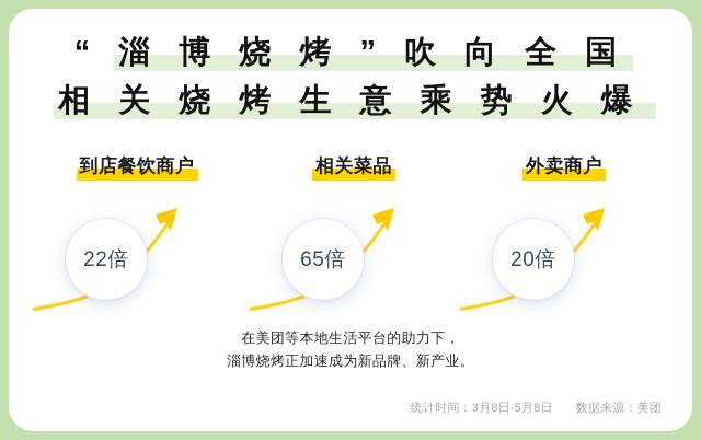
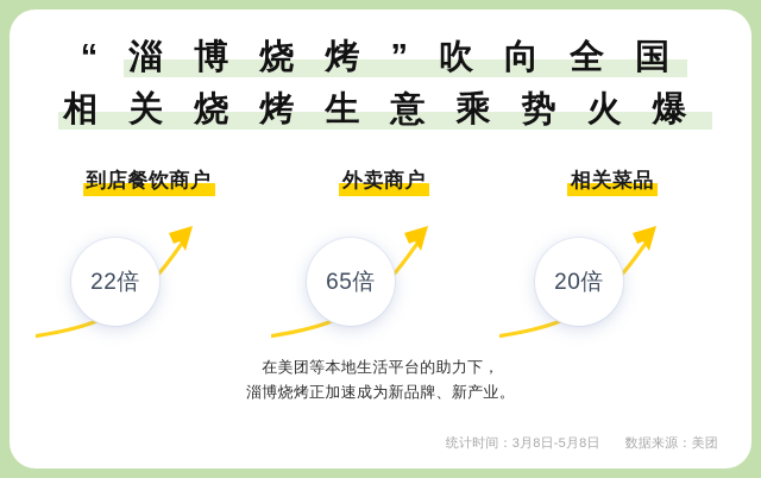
  “ 淄 博 烧 烤 ” 吹 向 全 国
  相 关 烧 烤 生 意 乘 势 火 爆
  到店餐饮商户
  22倍
- 相关菜品
+ 外卖商户
  65倍
- 外卖商户
+ 相关菜品
  20倍
  在美团等本地生活平台的助力下，
  淄博烧烤正加速成为新品牌、新产业。
  统计时间：3月8日-5月8日 数据来源：美团
